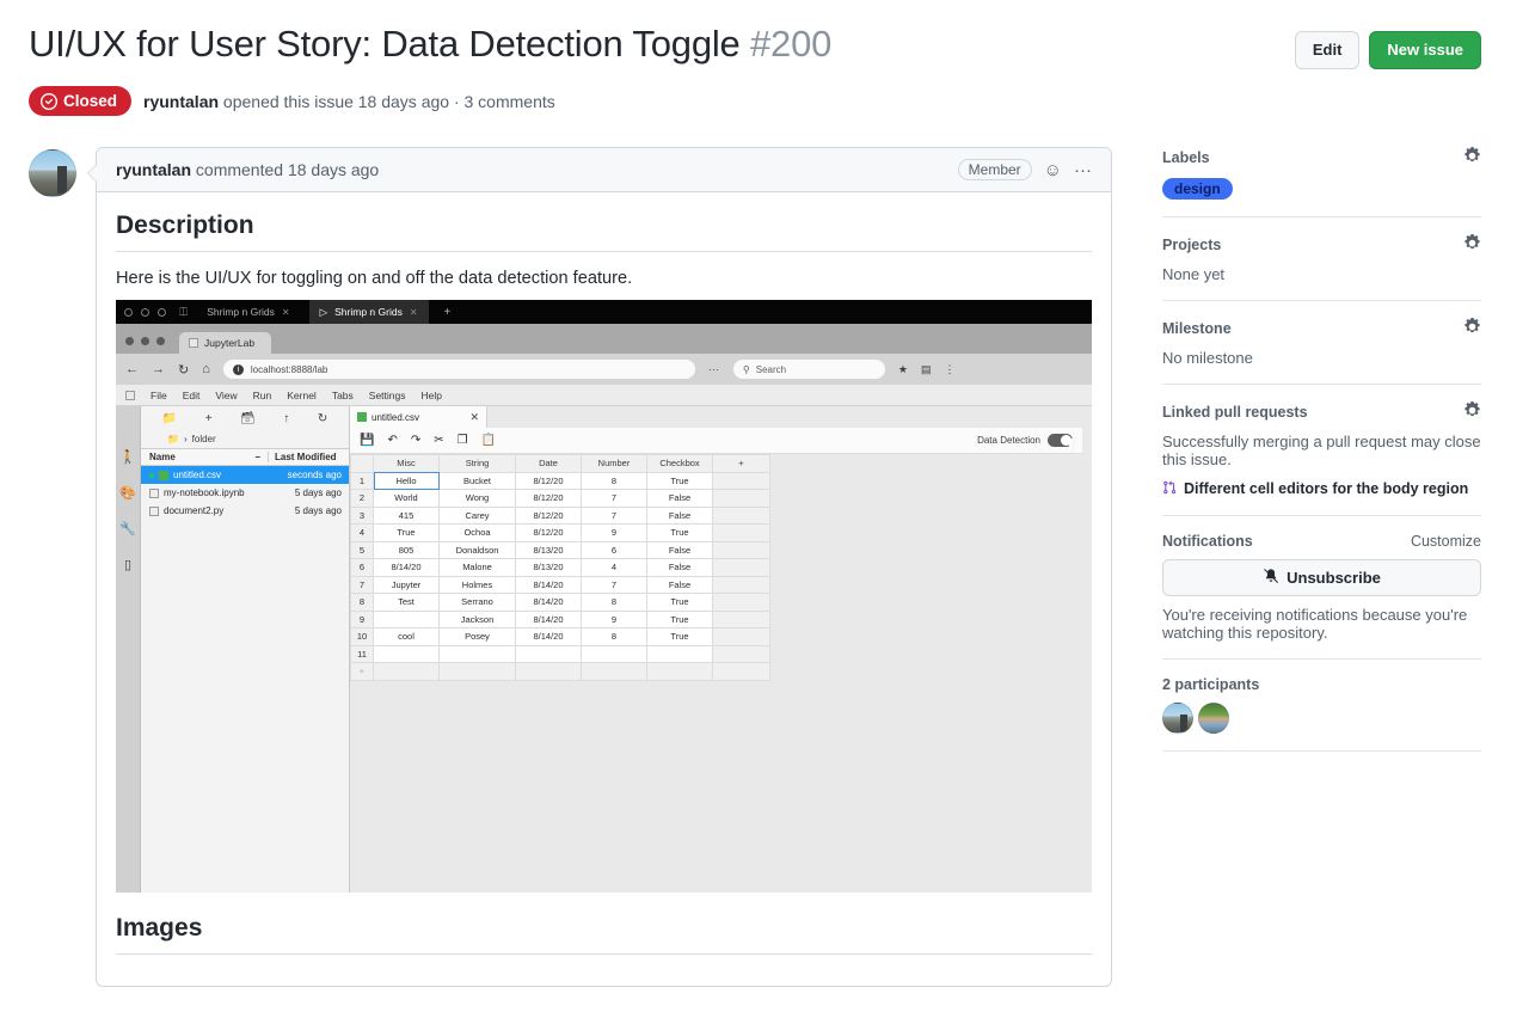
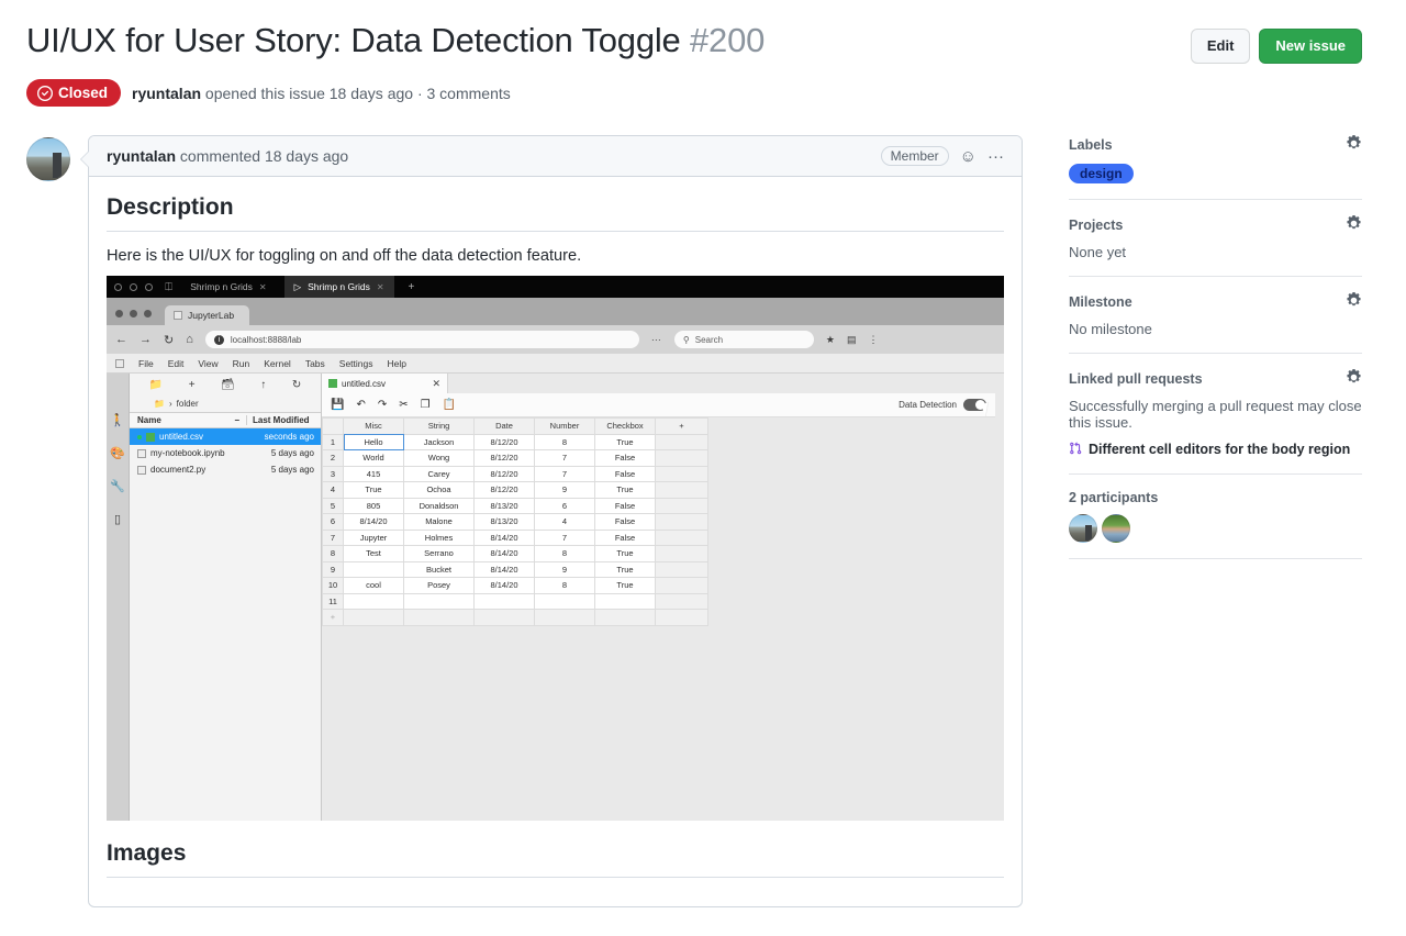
  UI/UX for User Story: Data Detection Toggle #200
  Edit
  New issue
  Closed
  ryuntalan opened this issue 18 days ago · 3 comments
  ryuntalan commented 18 days ago
  Member
  ☺
  ···
  Description
  Here is the UI/UX for toggling on and off the data detection feature.
  ⎅
  Shrimp n Grids
  ✕
  ▷
  Shrimp n Grids
  ✕
  +
  JupyterLab
  ←
  →
  ↻
  ⌂
  localhost:8888/lab
  ⋯
  ⚲
  Search
  ★
  ▤
  ⋮
  File
  Edit
  View
  Run
  Kernel
  Tabs
  Settings
  Help
  🚶
  🎨
  🔧
  ▯
  📁
  +
  🗃
  ↑
  ↻
  📁
  ›
  folder
  Name
  −
  Last Modified
  untitled.csv
  seconds ago
  my-notebook.ipynb
  5 days ago
  document2.py
  5 days ago
  untitled.csv
  ✕
  💾
  ↶
  ↷
  ✂
  ❐
  📋
  Data Detection
  	Misc	String	Date	Number	Checkbox	+
- 1	Hello	Bucket	8/12/20	8	True
+ 1	Hello	Jackson	8/12/20	8	True
  2	World	Wong	8/12/20	7	False
  3	415	Carey	8/12/20	7	False
  4	True	Ochoa	8/12/20	9	True
  5	805	Donaldson	8/13/20	6	False
  6	8/14/20	Malone	8/13/20	4	False
  7	Jupyter	Holmes	8/14/20	7	False
  8	Test	Serrano	8/14/20	8	True
- 9		Jackson	8/14/20	9	True
+ 9		Bucket	8/14/20	9	True
  10	cool	Posey	8/14/20	8	True
  11
  +
  Images
  Labels
  design
  Projects
  None yet
  Milestone
  No milestone
  Linked pull requests
  Successfully merging a pull request may close this issue.
  Different cell editors for the body region
- Notifications
- Customize
- Unsubscribe
- You're receiving notifications because you're watching this repository.
  2 participants
